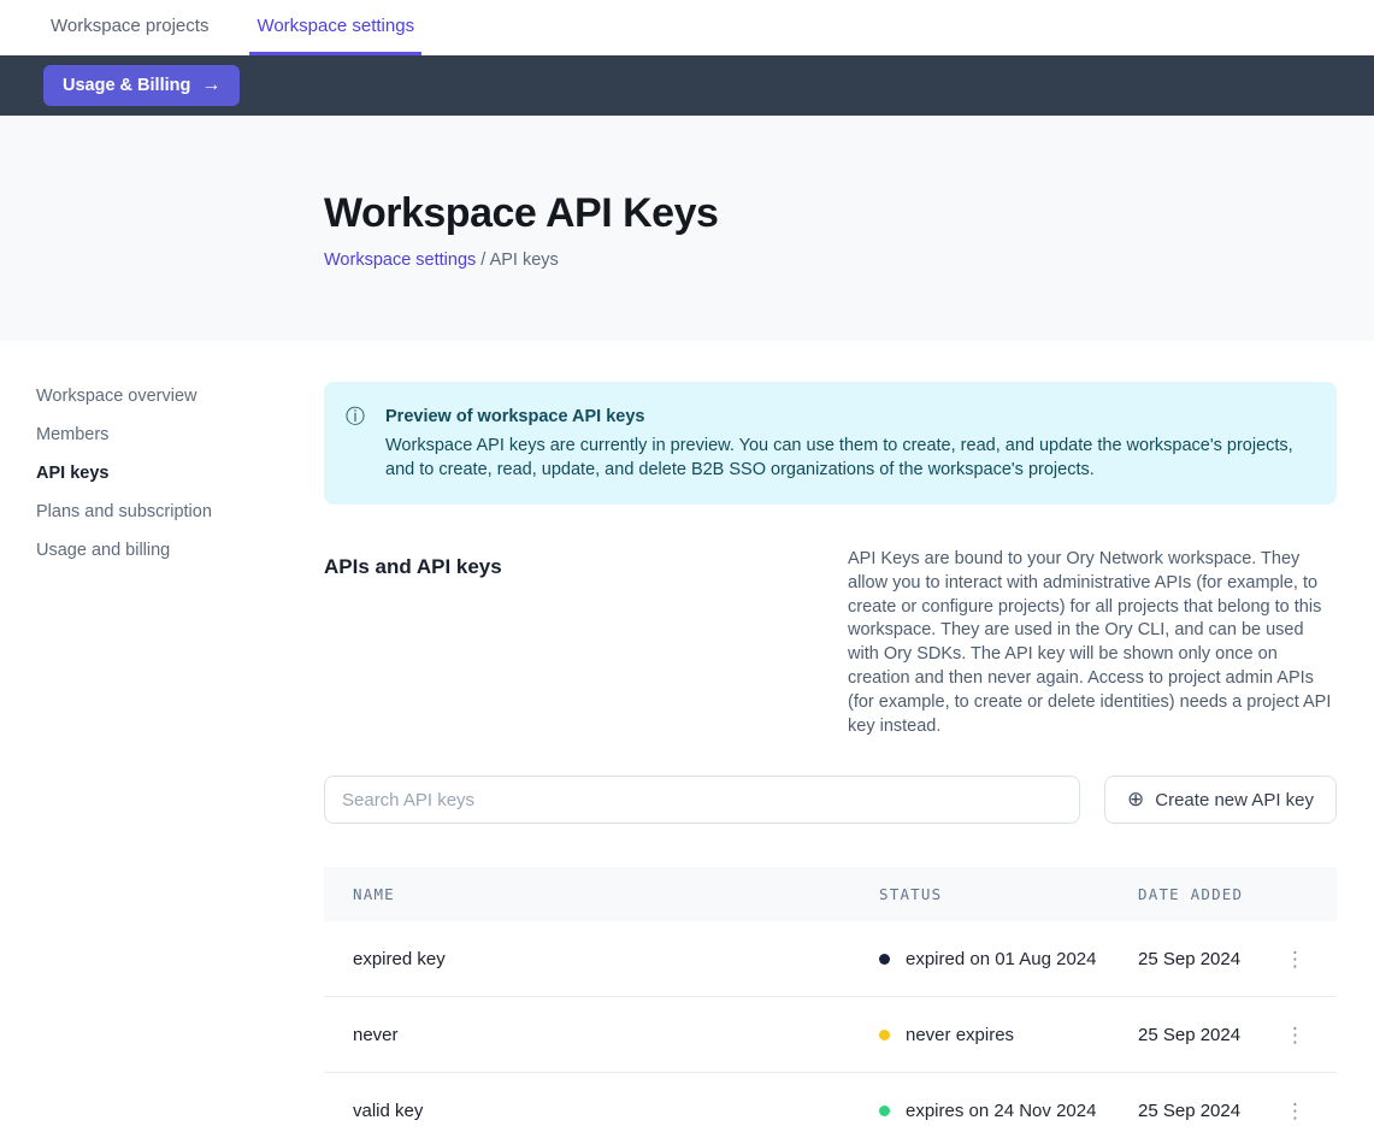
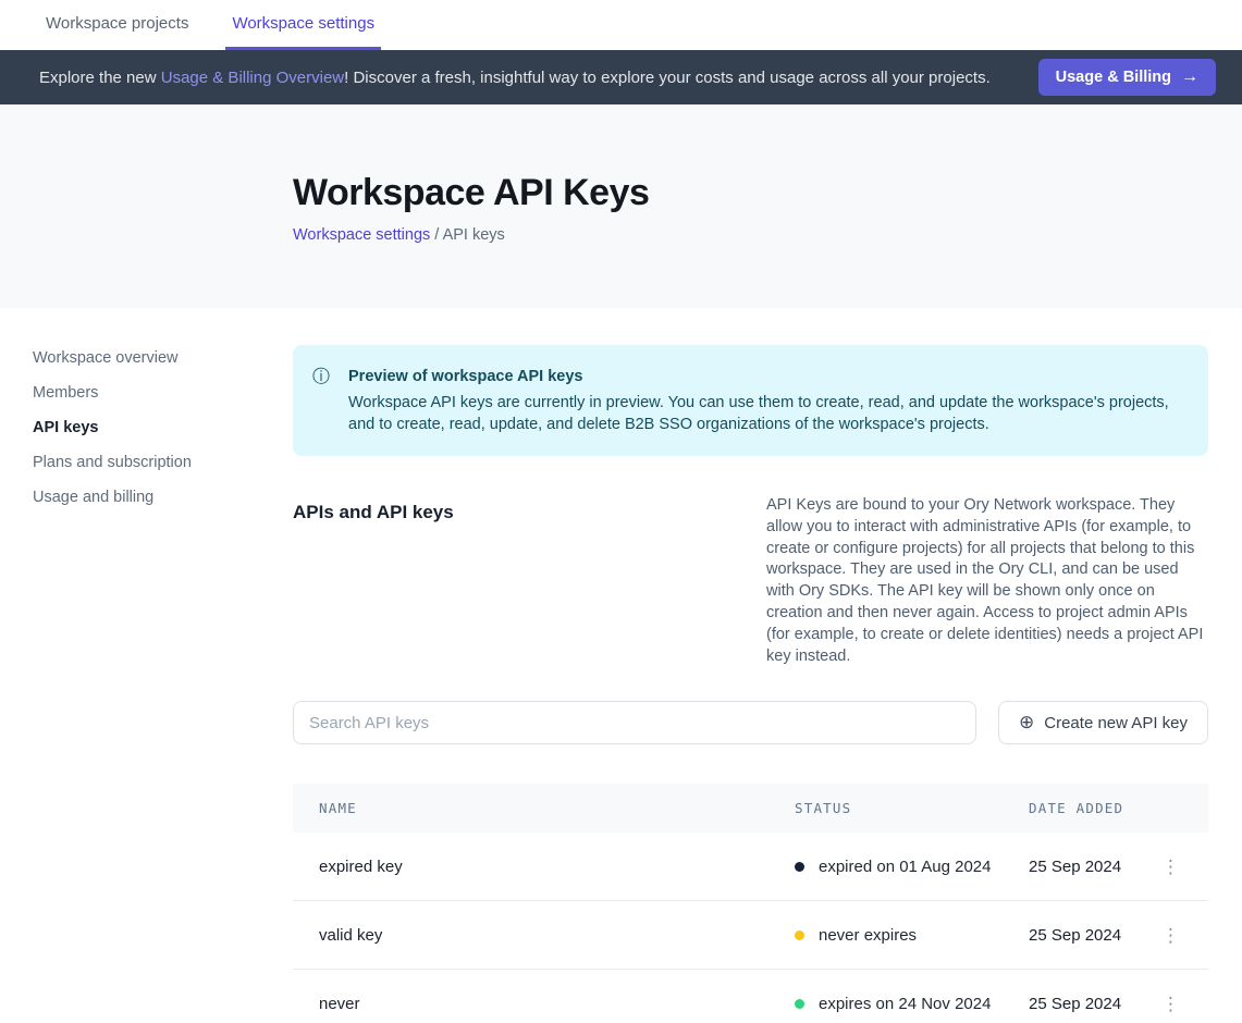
  Workspace projects
  Workspace settings
+ Explore the new Usage & Billing Overview! Discover a fresh, insightful way to explore your costs and usage across all your projects.
  Usage & Billing
  →
  Workspace API Keys
  Workspace settings / API keys
  Workspace overview
  Members
  API keys
  Plans and subscription
  Usage and billing
  ⓘ
  Preview of workspace API keys
  Workspace API keys are currently in preview. You can use them to create, read, and update the workspace's projects, and to create, read, update, and delete B2B SSO organizations of the workspace's projects.
  APIs and API keys
  API Keys are bound to your Ory Network workspace. They allow you to interact with administrative APIs (for example, to create or configure projects) for all projects that belong to this workspace. They are used in the Ory CLI, and can be used with Ory SDKs. The API key will be shown only once on creation and then never again. Access to project admin APIs (for example, to create or delete identities) needs a project API key instead.
  Search API keys
  ⊕
  Create new API key
  NAME
  STATUS
  DATE ADDED
  expired key
  expired on 01 Aug 2024
  25 Sep 2024
  ⋮
- never
+ valid key
  never expires
  25 Sep 2024
  ⋮
- valid key
+ never
  expires on 24 Nov 2024
  25 Sep 2024
  ⋮
